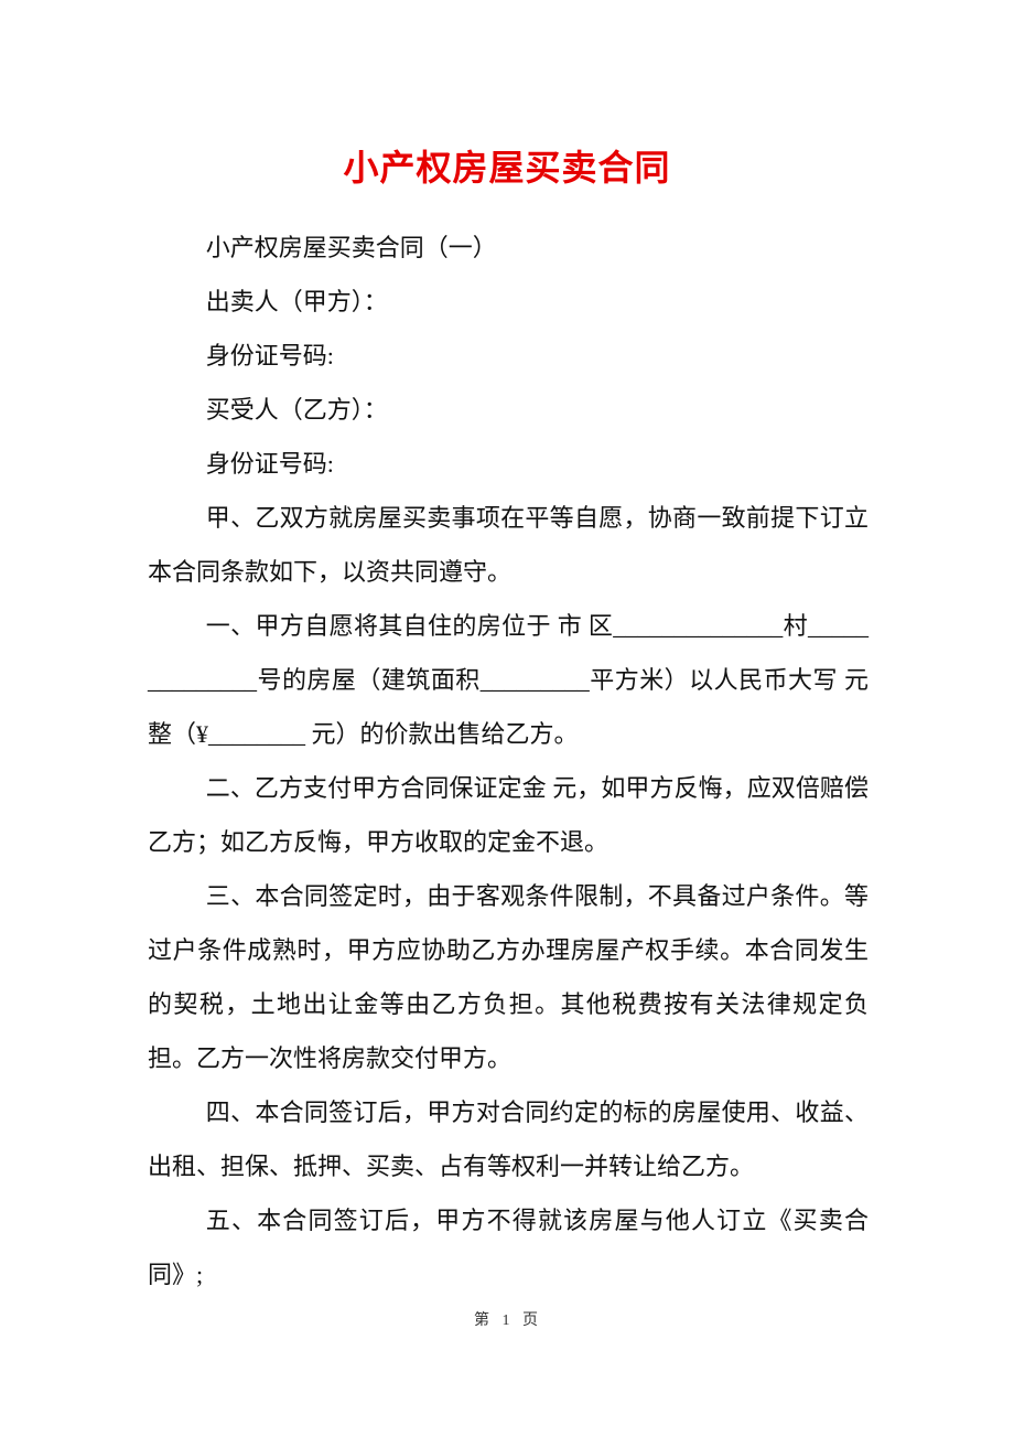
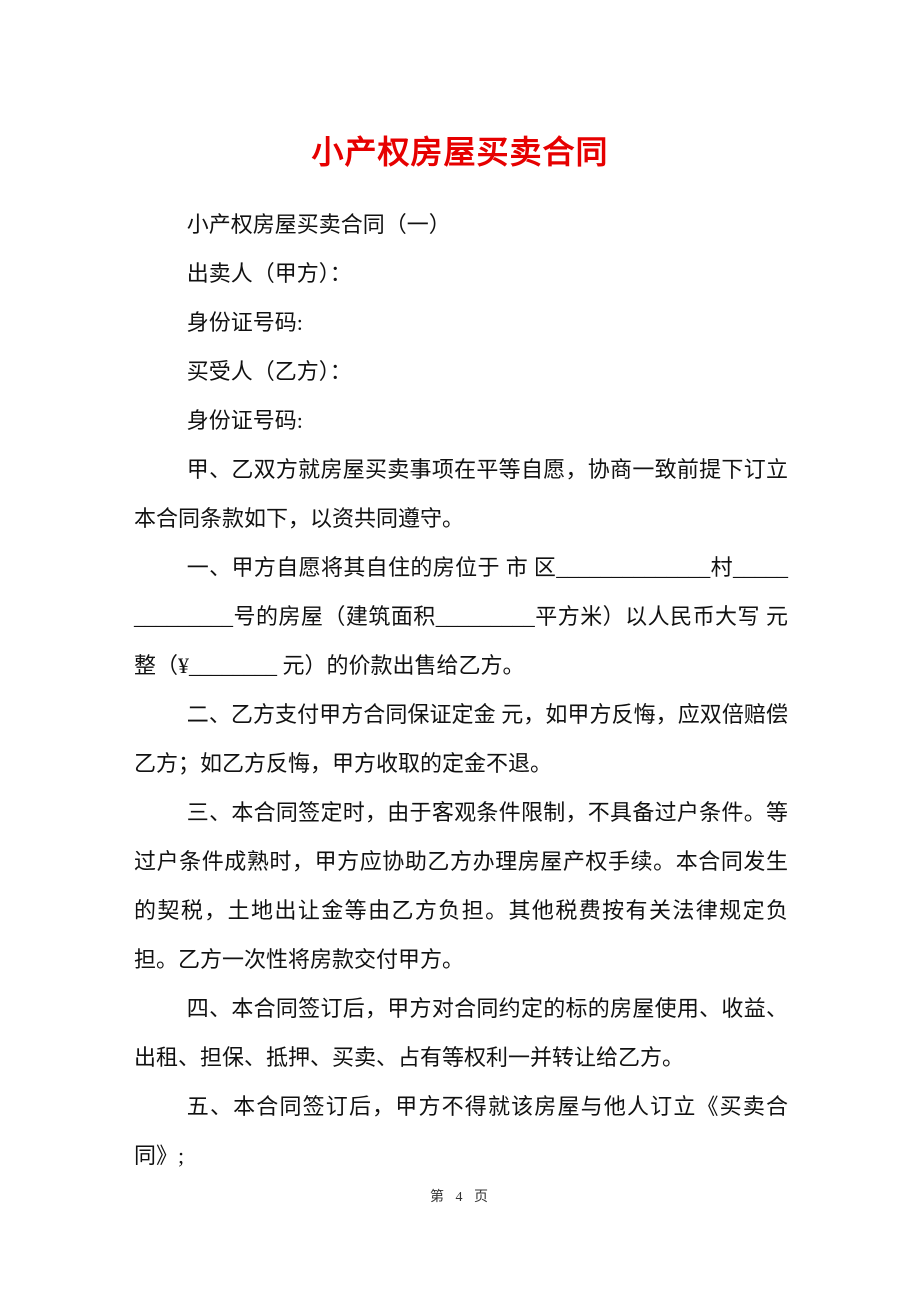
  小产权房屋买卖合同
  小产权房屋买卖合同（一）
  出卖人（甲方）：
  身份证号码:
  买受人（乙方）：
  身份证号码:
  甲、乙双方就房屋买卖事项在平等自愿，协商一致前提下订立本合同条款如下，以资共同遵守。
  一、甲方自愿将其自住的房位于 市 区______________村______________号的房屋（建筑面积_________平方米）以人民币大写 元整（¥________ 元）的价款出售给乙方。
  二、乙方支付甲方合同保证定金 元，如甲方反悔，应双倍赔偿乙方；如乙方反悔，甲方收取的定金不退。
  三、本合同签定时，由于客观条件限制，不具备过户条件。等过户条件成熟时，甲方应协助乙方办理房屋产权手续。本合同发生的契税，土地出让金等由乙方负担。其他税费按有关法律规定负担。乙方一次性将房款交付甲方。
  四、本合同签订后，甲方对合同约定的标的房屋使用、收益、出租、担保、抵押、买卖、占有等权利一并转让给乙方。
  五、本合同签订后，甲方不得就该房屋与他人订立《买卖合同》;
- 第 1 页
+ 第 4 页
